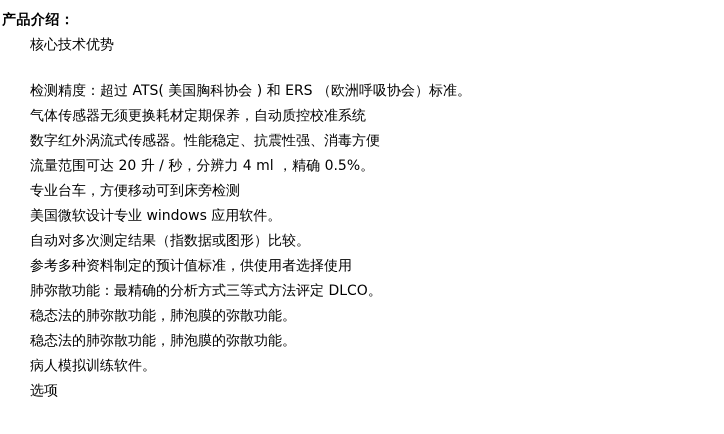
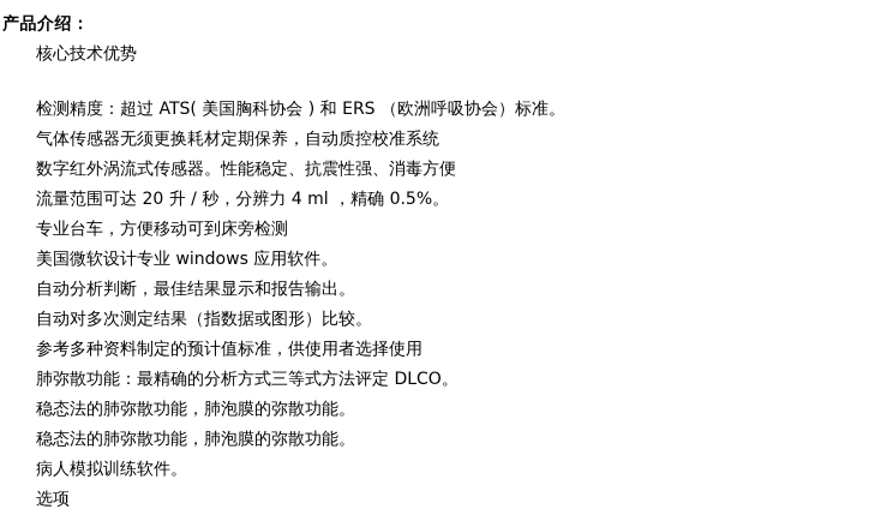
  产品介绍：
  核心技术优势
  检测精度：超过 ATS( 美国胸科协会 ) 和 ERS （欧洲呼吸协会）标准。
  气体传感器无须更换耗材定期保养，自动质控校准系统
  数字红外涡流式传感器。性能稳定、抗震性强、消毒方便
  流量范围可达 20 升 / 秒，分辨力 4 ml ，精确 0.5%。
  专业台车，方便移动可到床旁检测
  美国微软设计专业 windows 应用软件。
+ 自动分析判断，最佳结果显示和报告输出。
  自动对多次测定结果（指数据或图形）比较。
  参考多种资料制定的预计值标准，供使用者选择使用
  肺弥散功能：最精确的分析方式三等式方法评定 DLCO。
  稳态法的肺弥散功能，肺泡膜的弥散功能。
  稳态法的肺弥散功能，肺泡膜的弥散功能。
  病人模拟训练软件。
  选项
